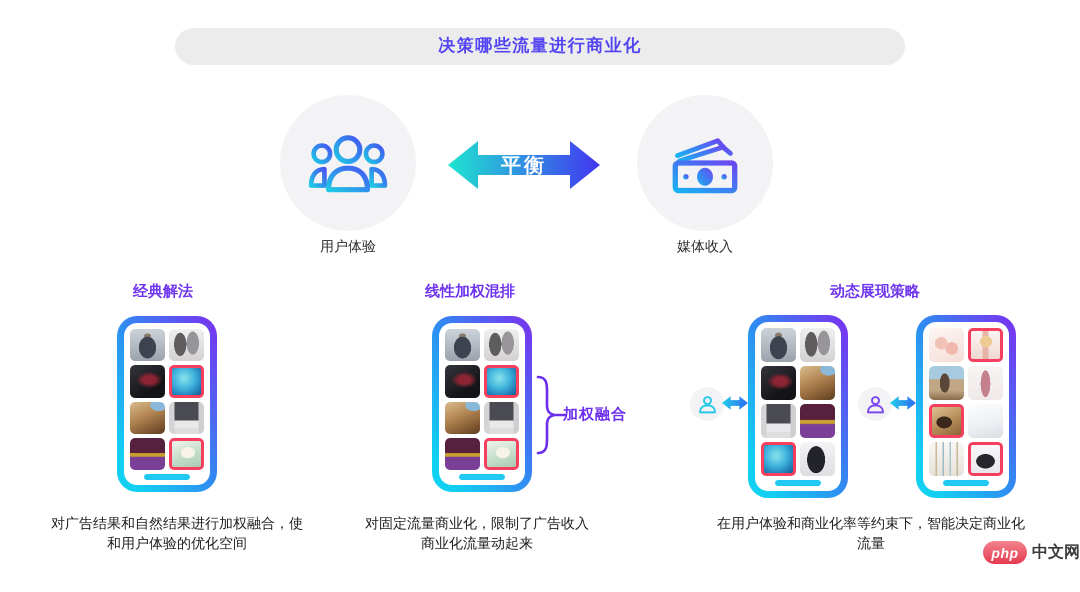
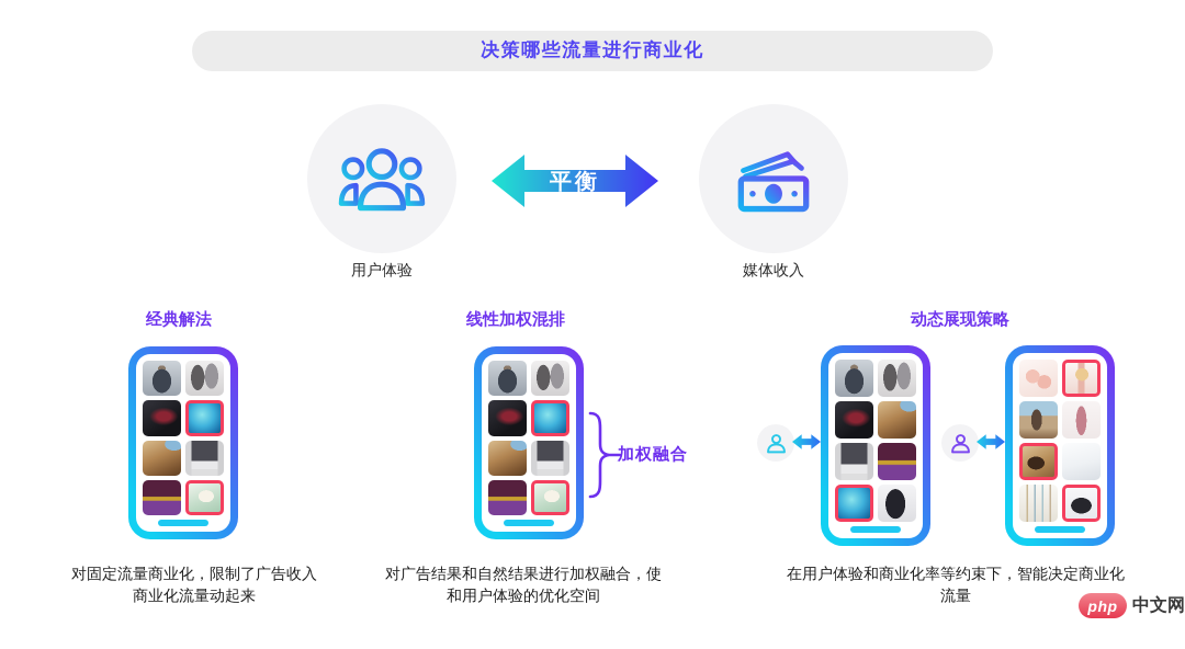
  决策哪些流量进行商业化
  用户体验
  平衡
  媒体收入
  经典解法
  线性加权混排
  动态展现策略
  加权融合
- 对广告结果和自然结果进行加权融合，使
+ 对固定流量商业化，限制了广告收入
- 和用户体验的优化空间
+ 商业化流量动起来
- 对固定流量商业化，限制了广告收入
+ 对广告结果和自然结果进行加权融合，使
- 商业化流量动起来
+ 和用户体验的优化空间
  在用户体验和商业化率等约束下，智能决定商业化
  流量
  php
  中文网
